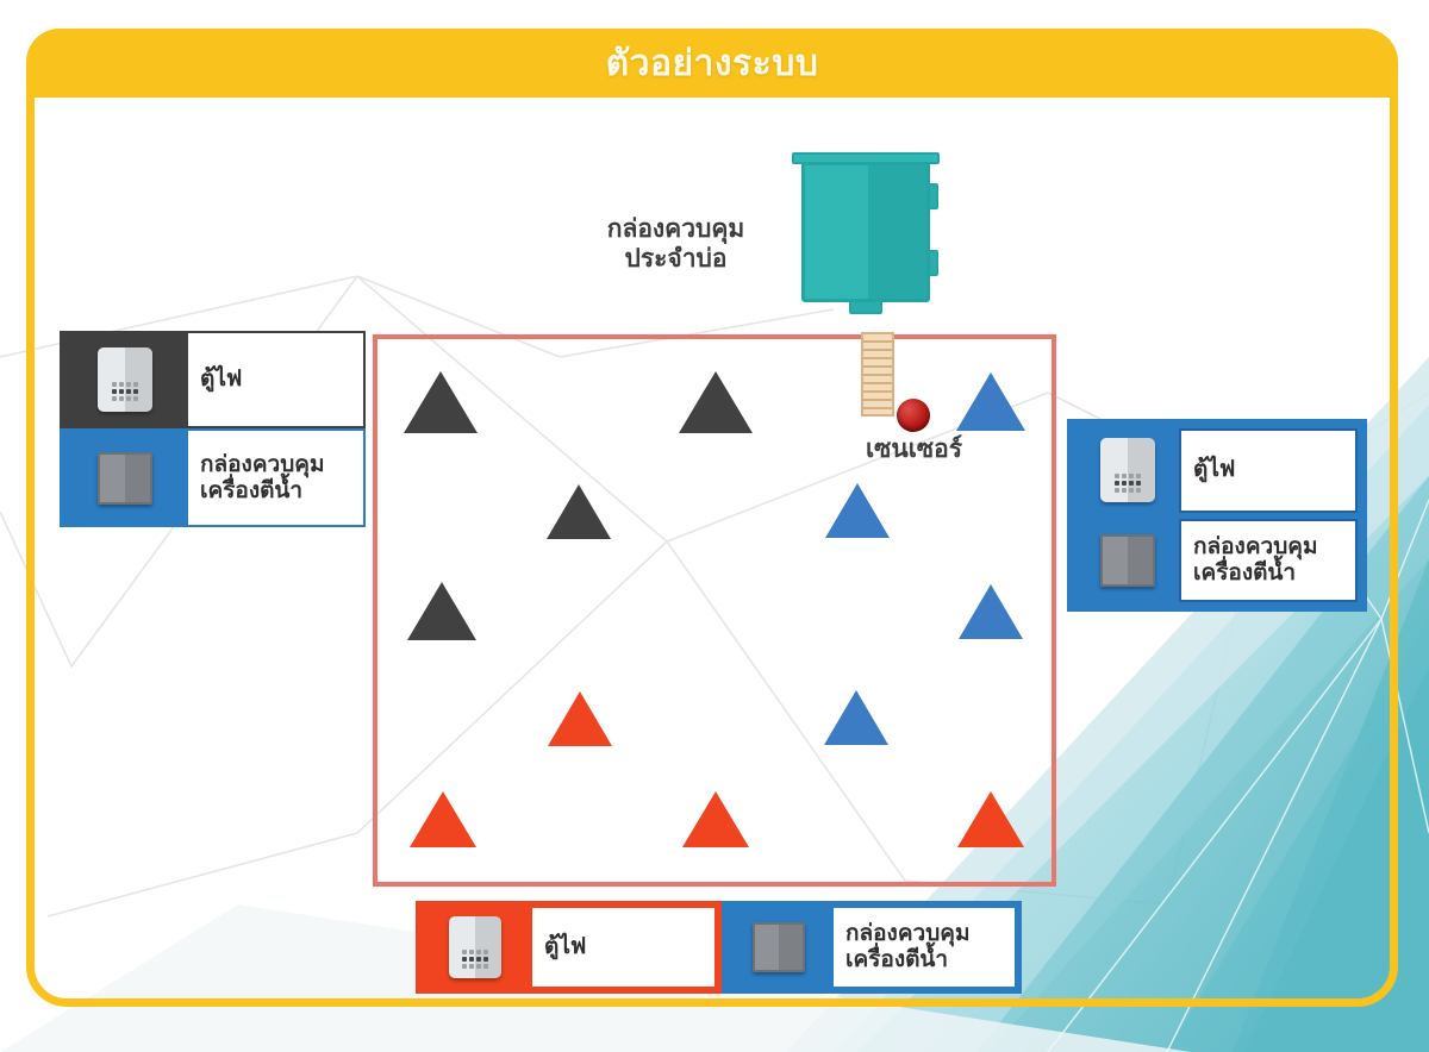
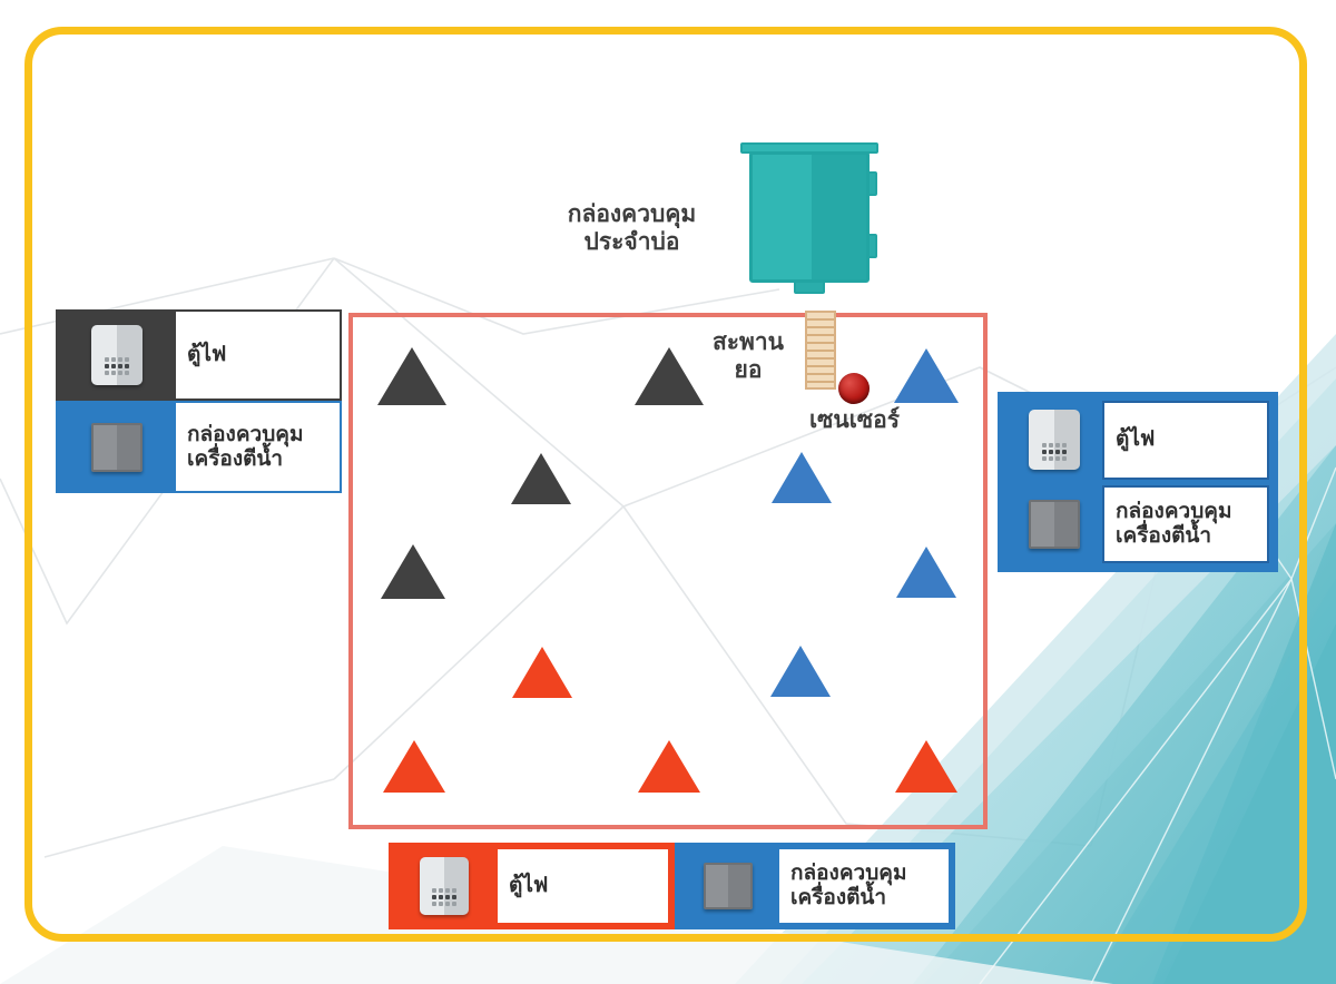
- ตัวอย่างระบบ
  กล่องควบคุม
  ประจำบ่อ
+ สะพาน
+ ยอ
  เซนเซอร์
  ตู้ไฟ
  กล่องควบคุม
  เครื่องตีน้ำ
  ตู้ไฟ
  กล่องควบคุม
  เครื่องตีน้ำ
  ตู้ไฟ
  กล่องควบคุม
  เครื่องตีน้ำ
